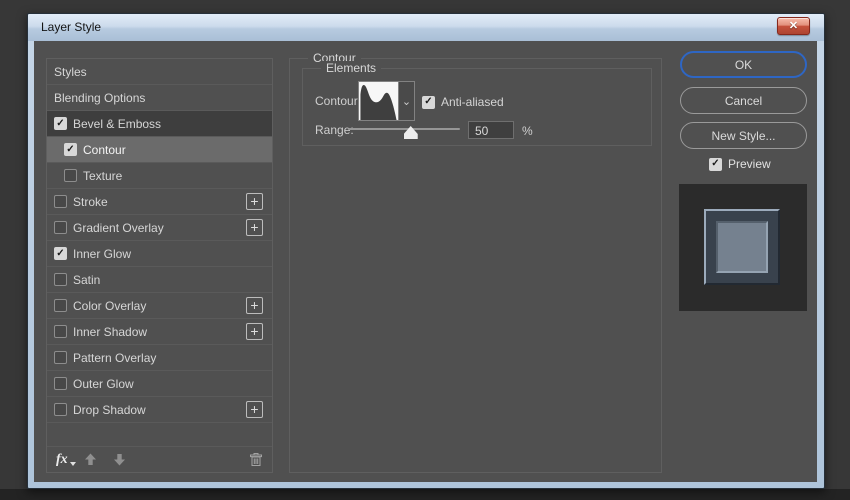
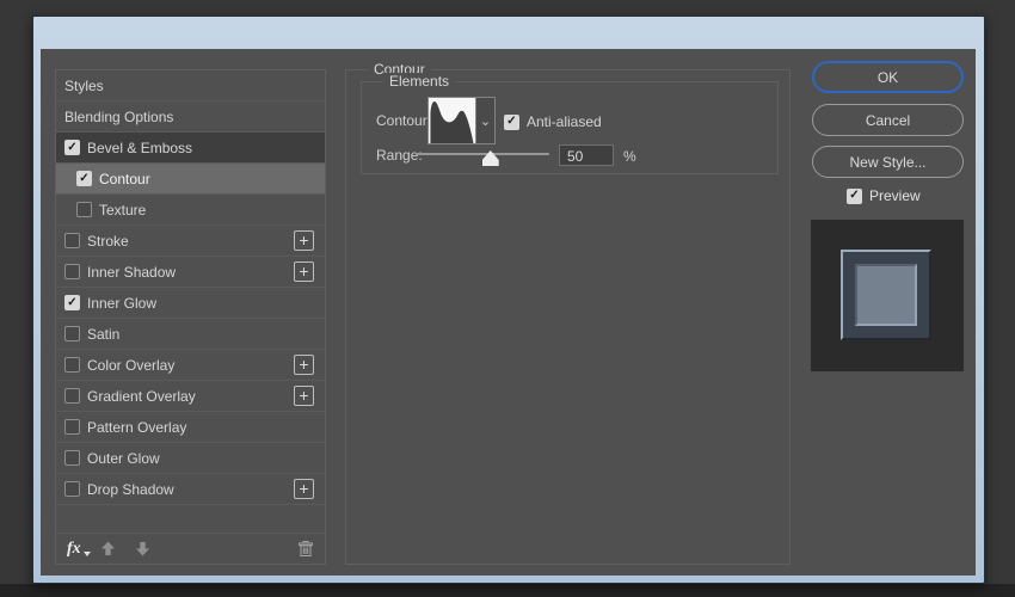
- Layer Style
- ✕
  Styles
  Blending Options
  ✓
  Bevel & Emboss
  ✓
  Contour
  Texture
  Stroke
  +
- Gradient Overlay
+ Inner Shadow
  +
  ✓
  Inner Glow
  Satin
  Color Overlay
  +
- Inner Shadow
+ Gradient Overlay
  +
  Pattern Overlay
  Outer Glow
  Drop Shadow
  +
  fx
  Contour
  Elements
  Contour
  ⌄
  ✓
  Anti-aliased
  Range:
  50
  %
  OK
  Cancel
  New Style...
  ✓
  Preview
